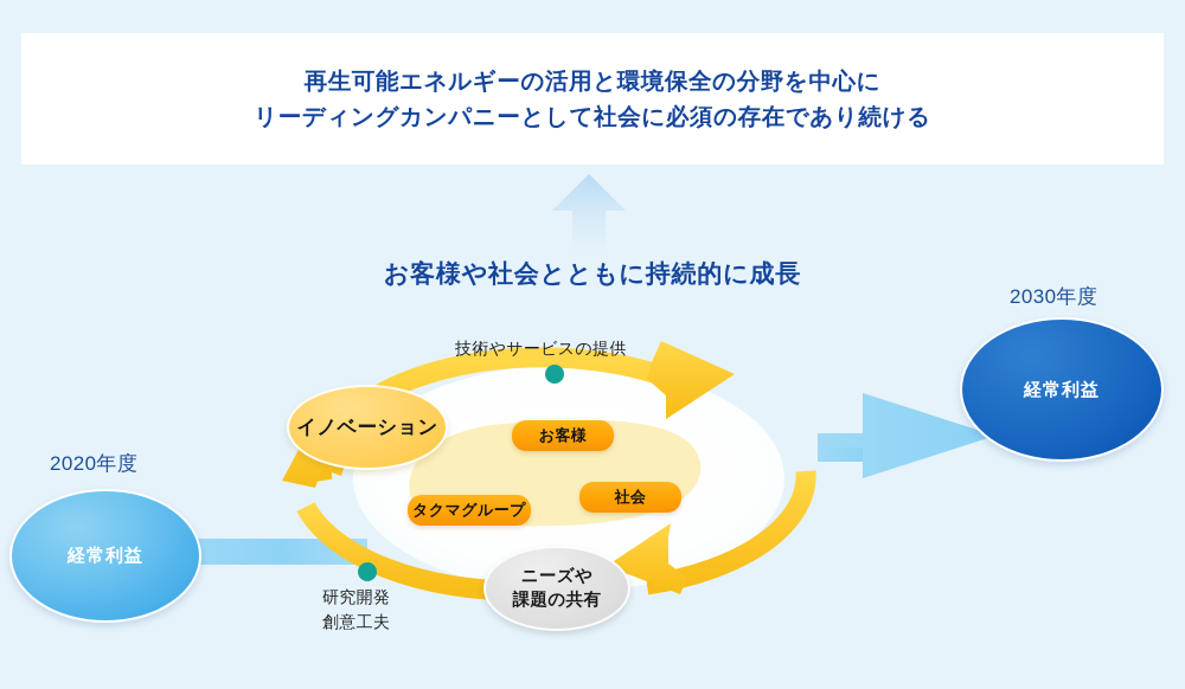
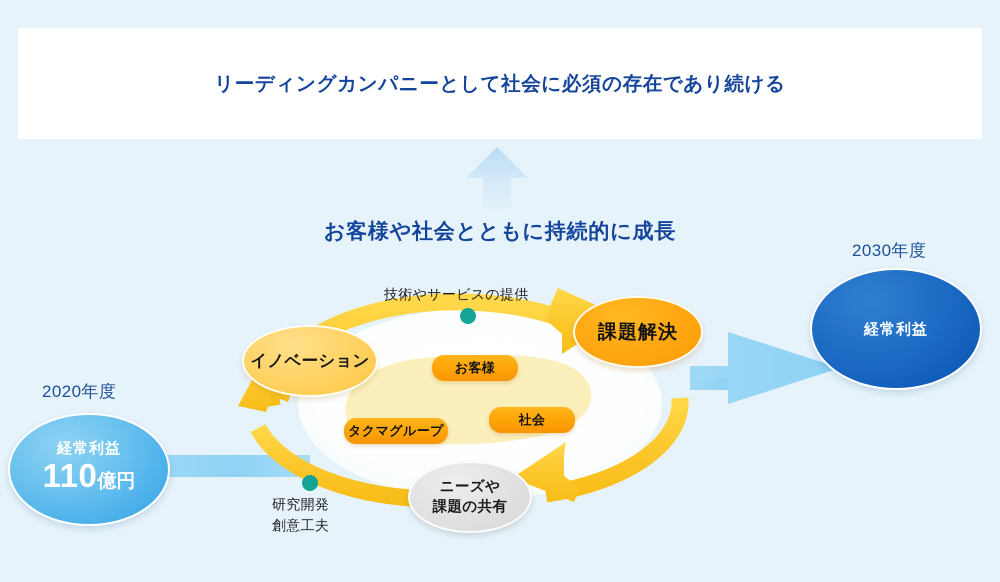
- 再生可能エネルギーの活用と環境保全の分野を中心に
  リーディングカンパニーとして社会に必須の存在であり続ける
  お客様や社会とともに持続的に成長
  2020年度
  2030年度
  経常利益
+ 110億円
  経常利益
  イノベーション
+ 課題解決
  ニーズや
  課題の共有
  お客様
  社会
  タクマグループ
  技術やサービスの提供
  研究開発
  創意工夫
